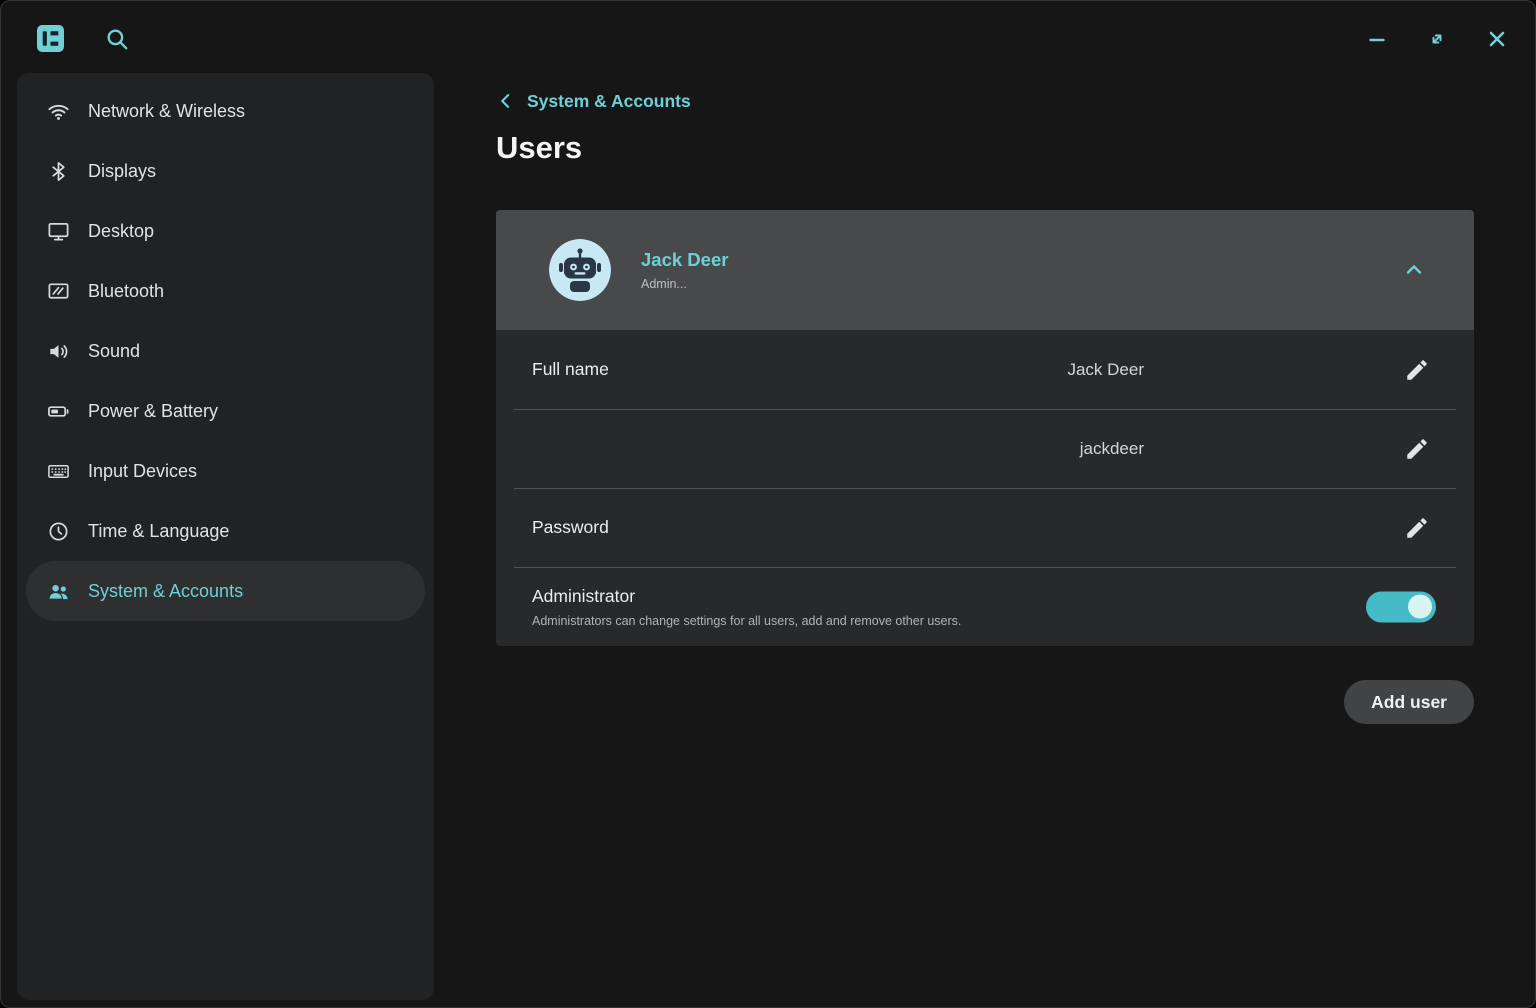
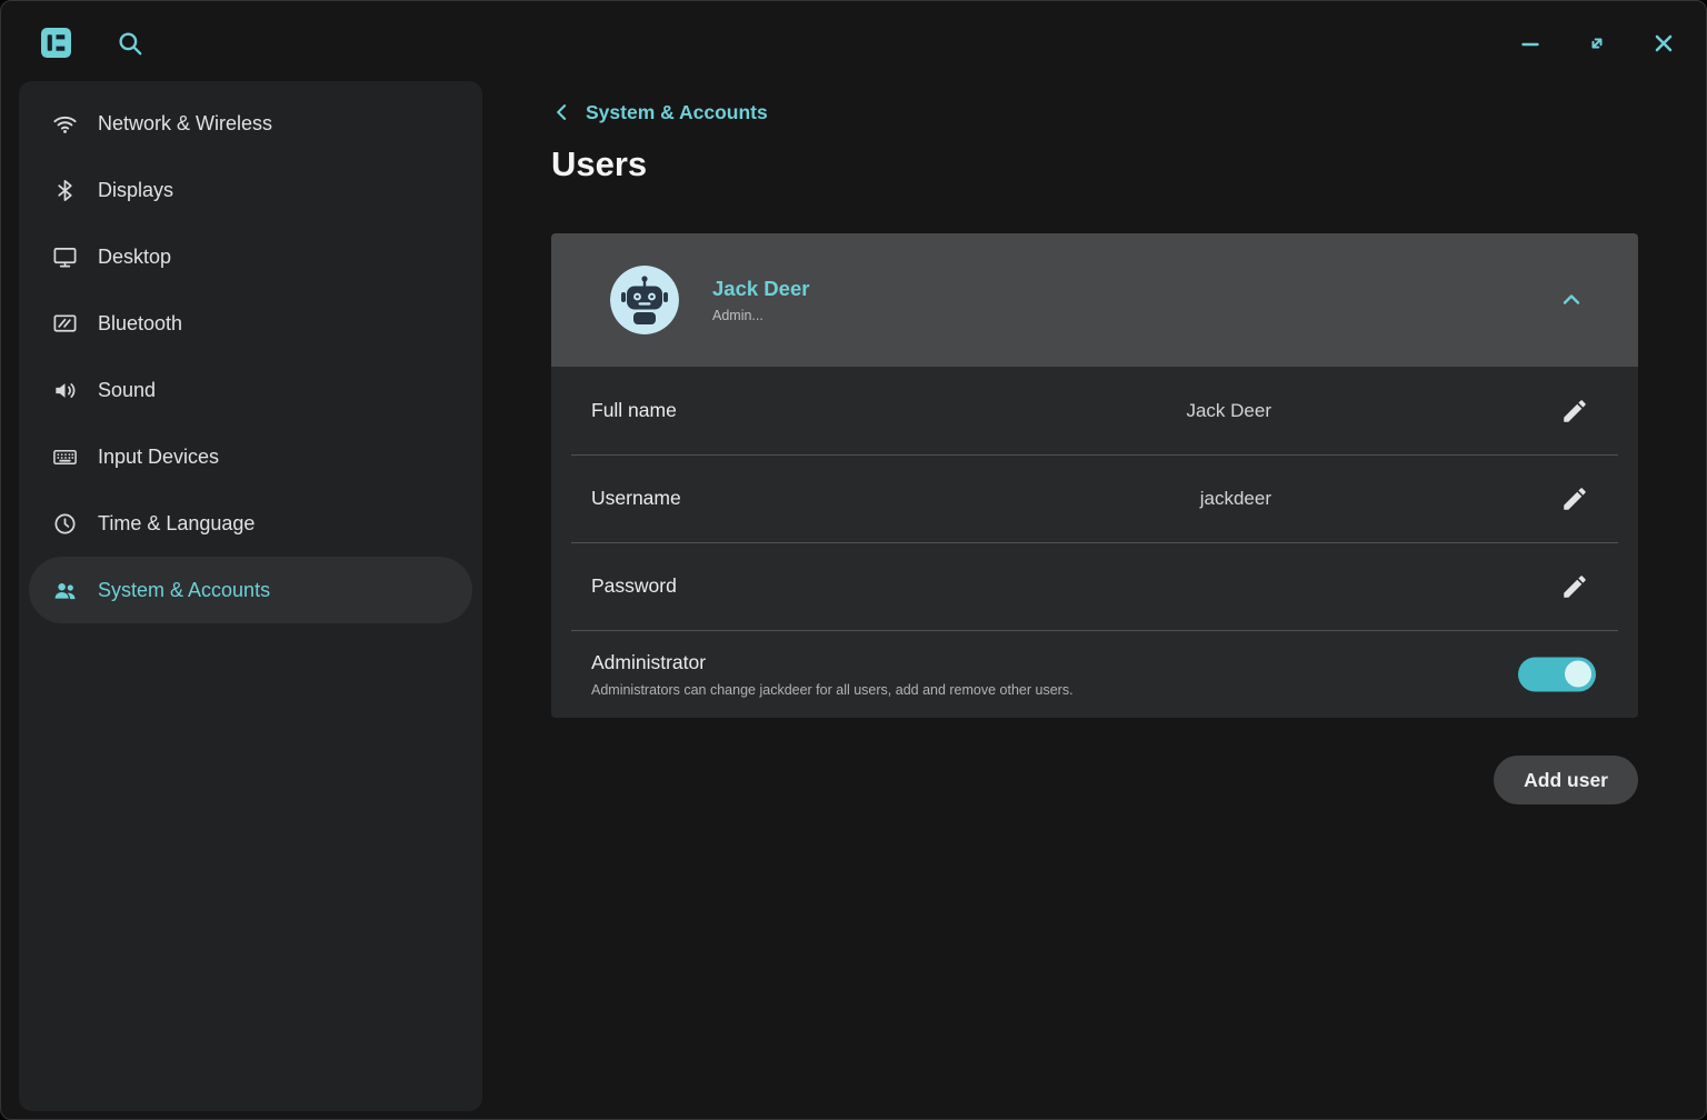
  Network & Wireless
  Displays
  Desktop
  Bluetooth
  Sound
- Power & Battery
  Input Devices
  Time & Language
  System & Accounts
  System & Accounts
  Users
  Jack Deer
  Admin...
  Full name
  Jack Deer
+ Username
  jackdeer
  Password
  Administrator
- Administrators can change settings for all users, add and remove other users.
+ Administrators can change jackdeer for all users, add and remove other users.
  Add user
